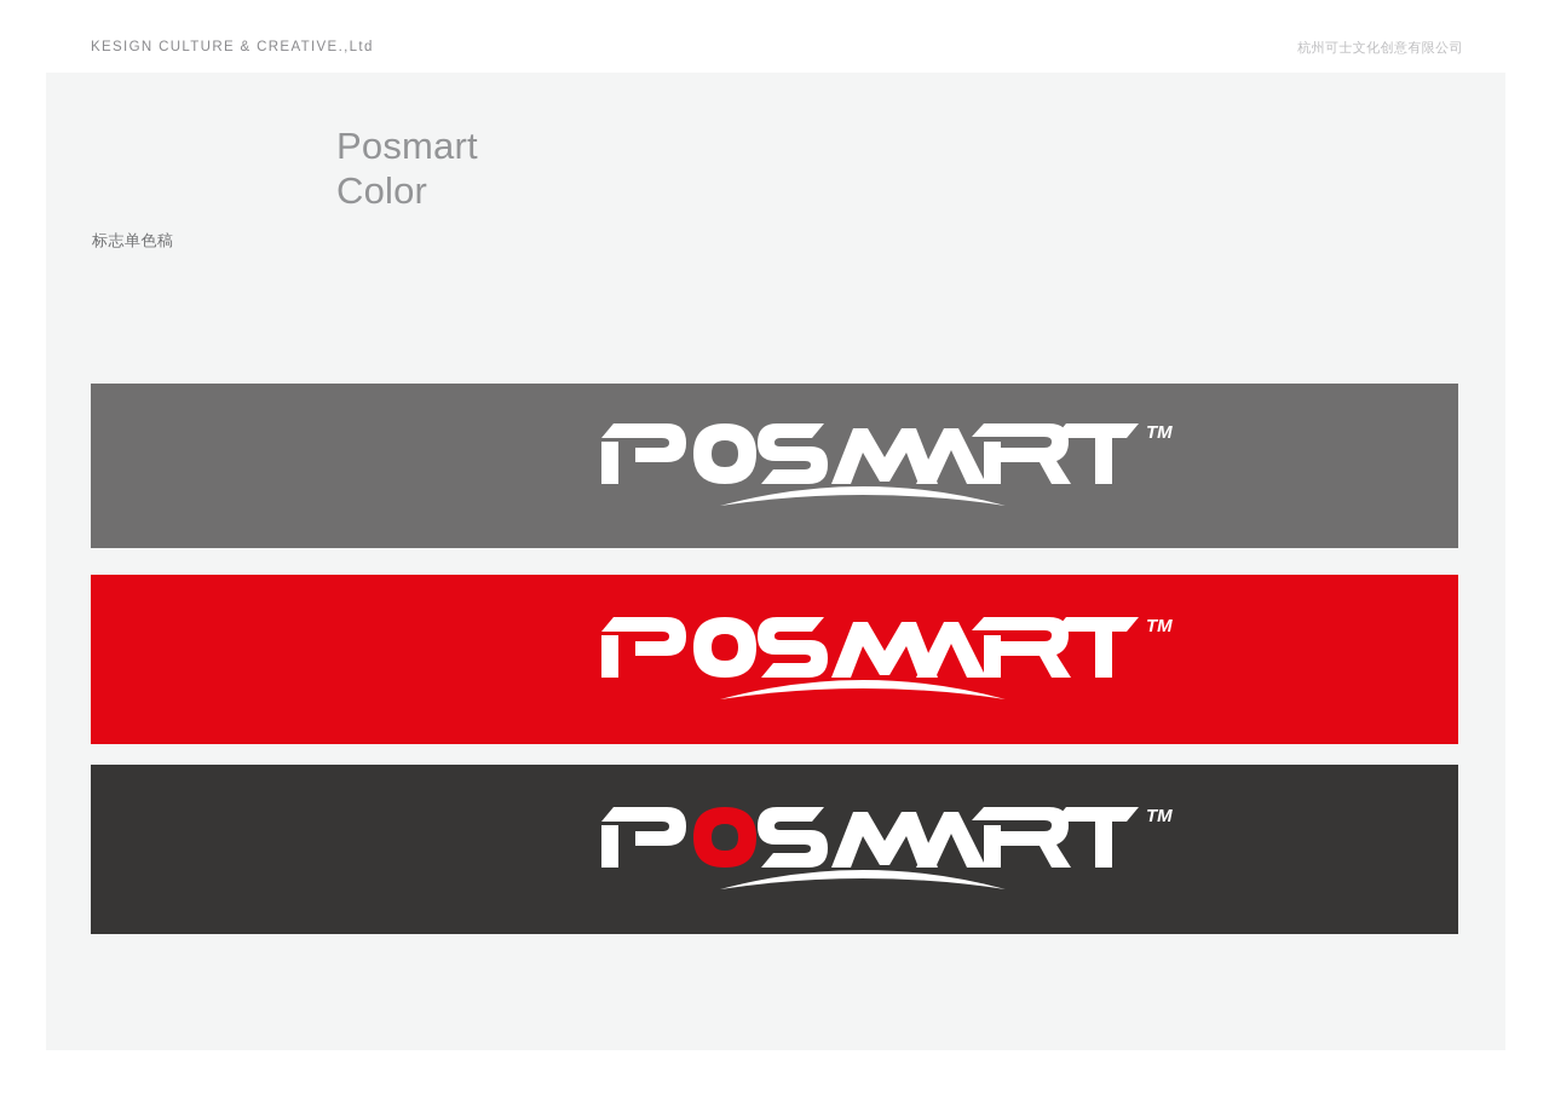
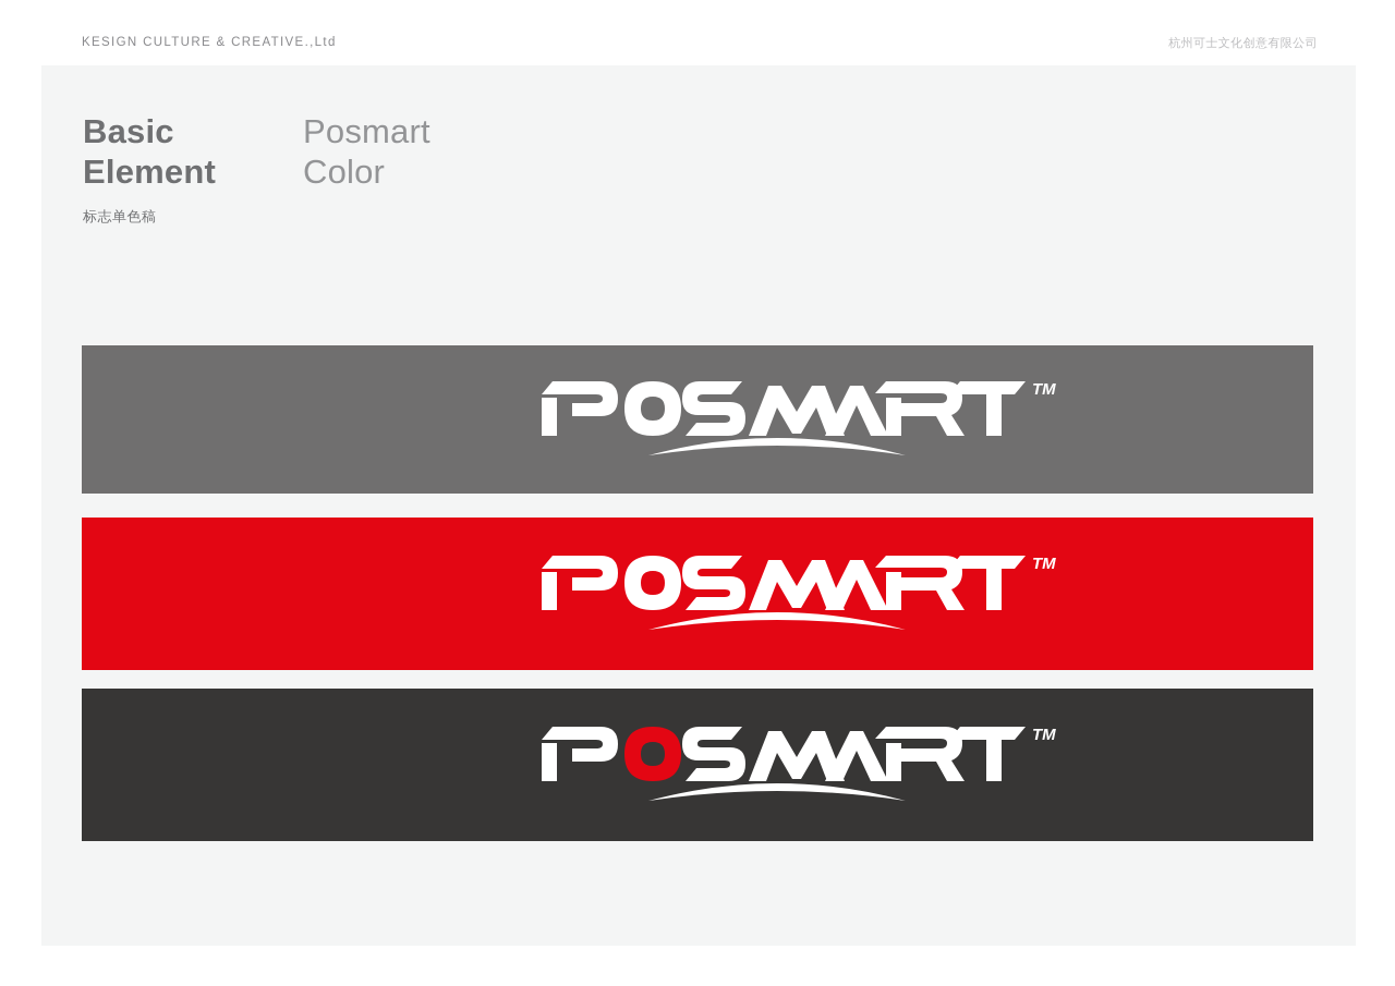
  KESIGN CULTURE & CREATIVE.,Ltd
  杭州可士文化创意有限公司
+ Basic
+ Element
  Posmart
  Color
  标志单色稿
  TM
  TM
  TM
